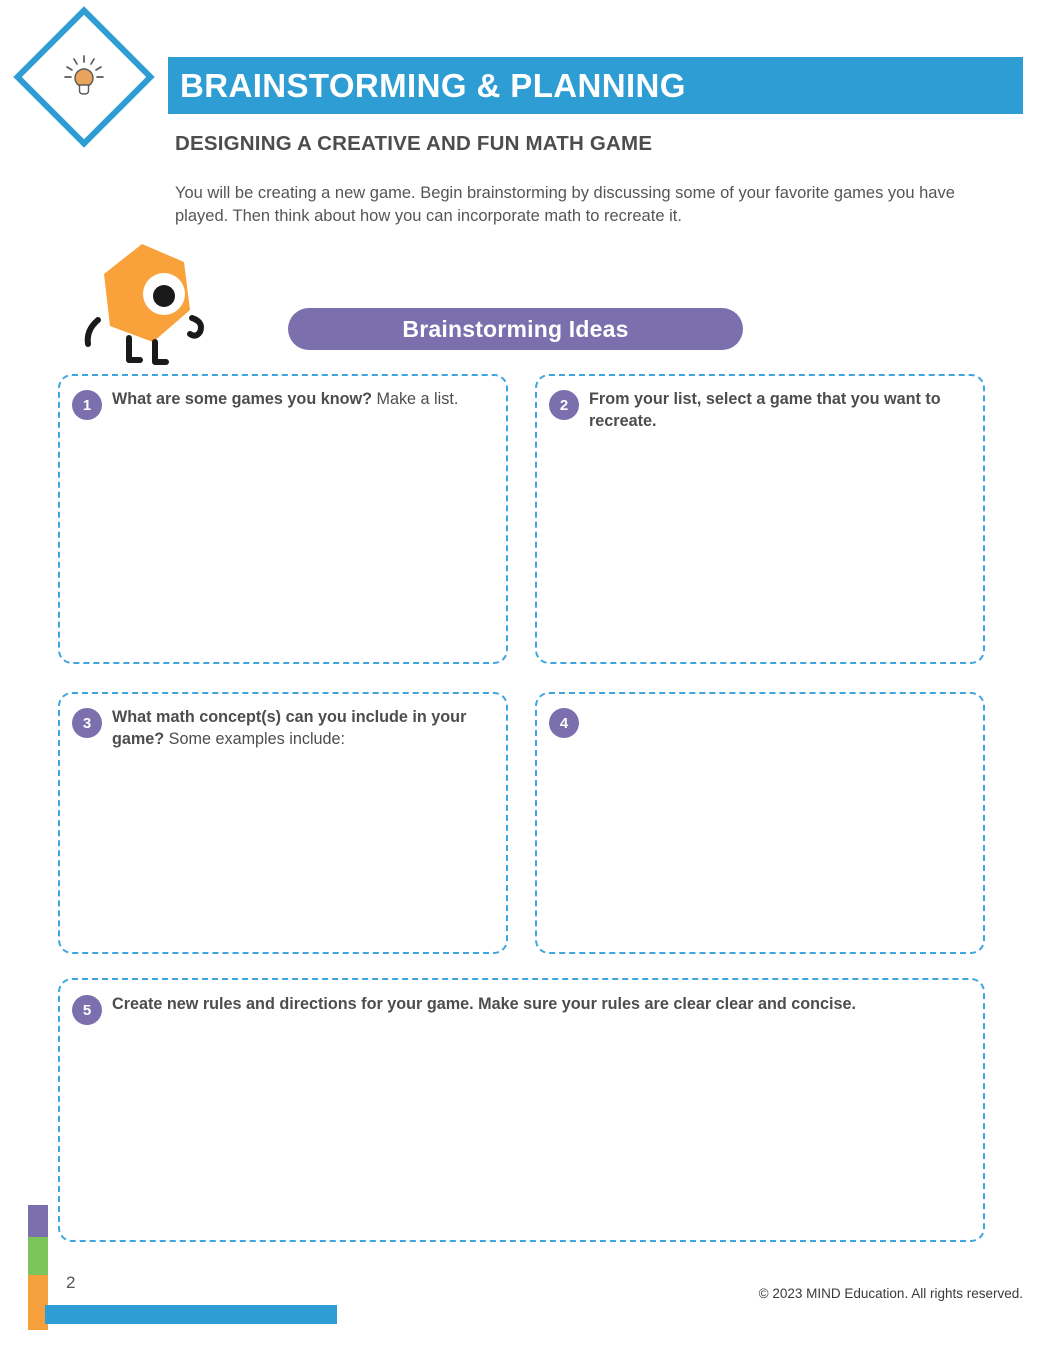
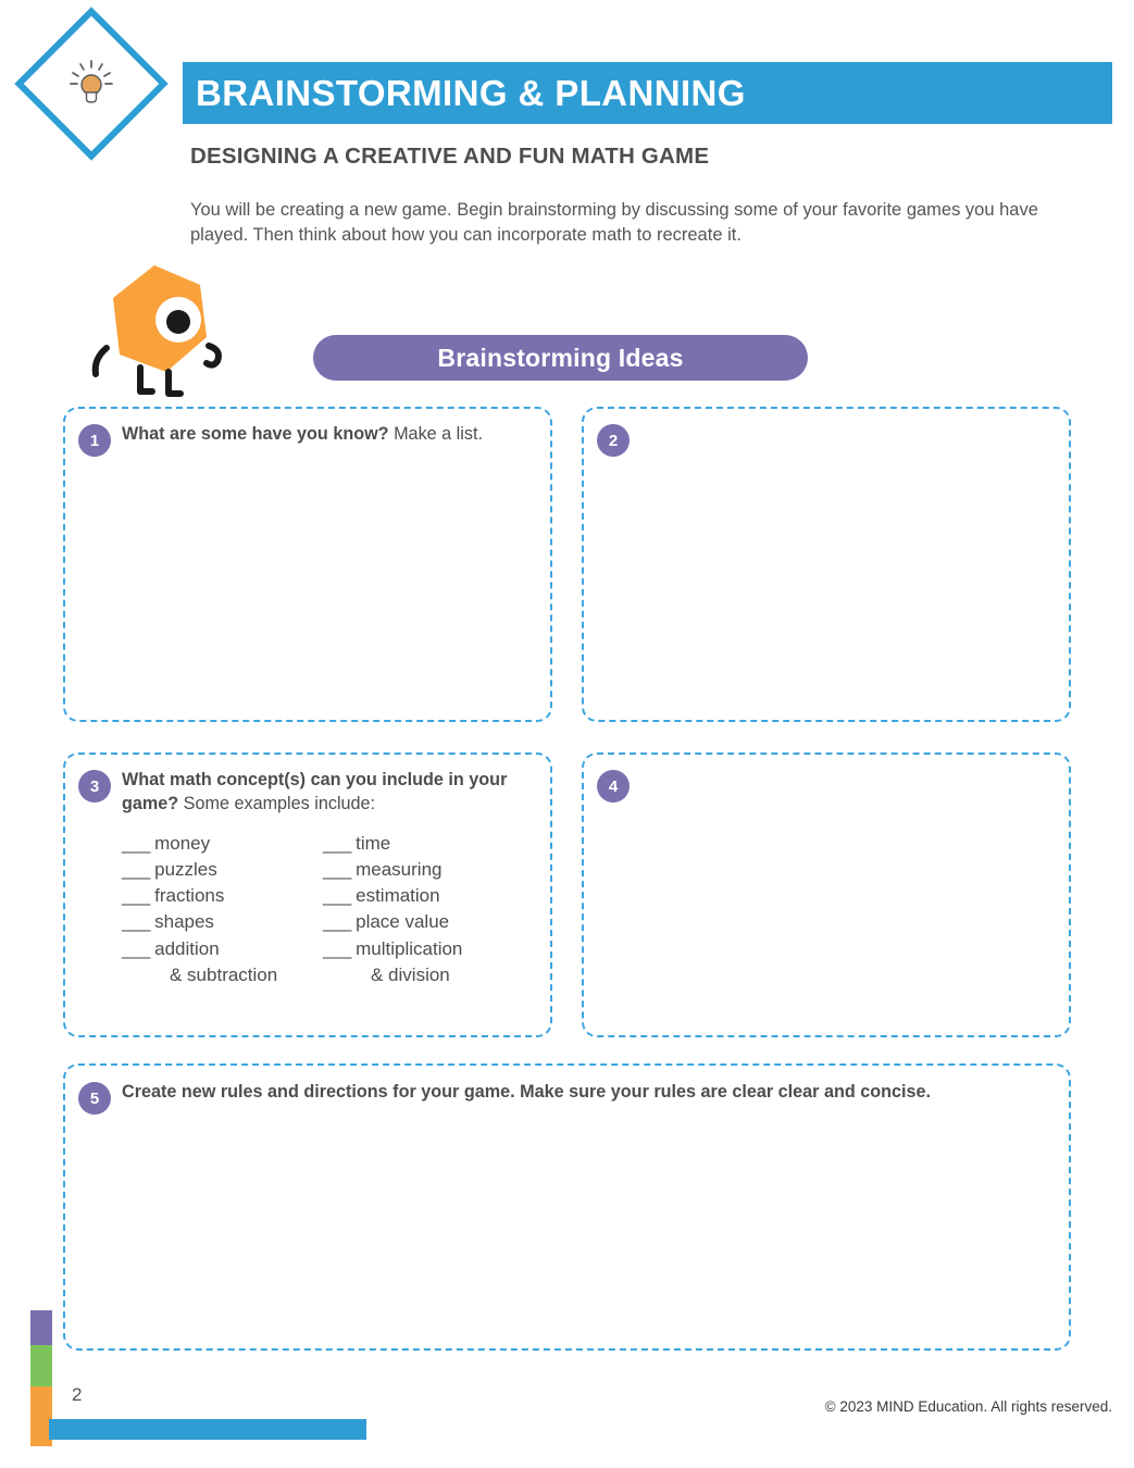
  BRAINSTORMING & PLANNING
  DESIGNING A CREATIVE AND FUN MATH GAME
  You will be creating a new game. Begin brainstorming by discussing some of your favorite games you have played. Then think about how you can incorporate math to recreate it.
  Brainstorming Ideas
  1
- What are some games you know? Make a list.
+ What are some have you know? Make a list.
  2
- From your list, select a game that you want to recreate.
  3
  What math concept(s) can you include in your game? Some examples include:
+ ___ money
+ ___ puzzles
+ ___ fractions
+ ___ shapes
+ ___ addition
+ & subtraction
+ ___ time
+ ___ measuring
+ ___ estimation
+ ___ place value
+ ___ multiplication
+ & division
  4
  5
  Create new rules and directions for your game. Make sure your rules are clear clear and concise.
  2
  © 2023 MIND Education. All rights reserved.
